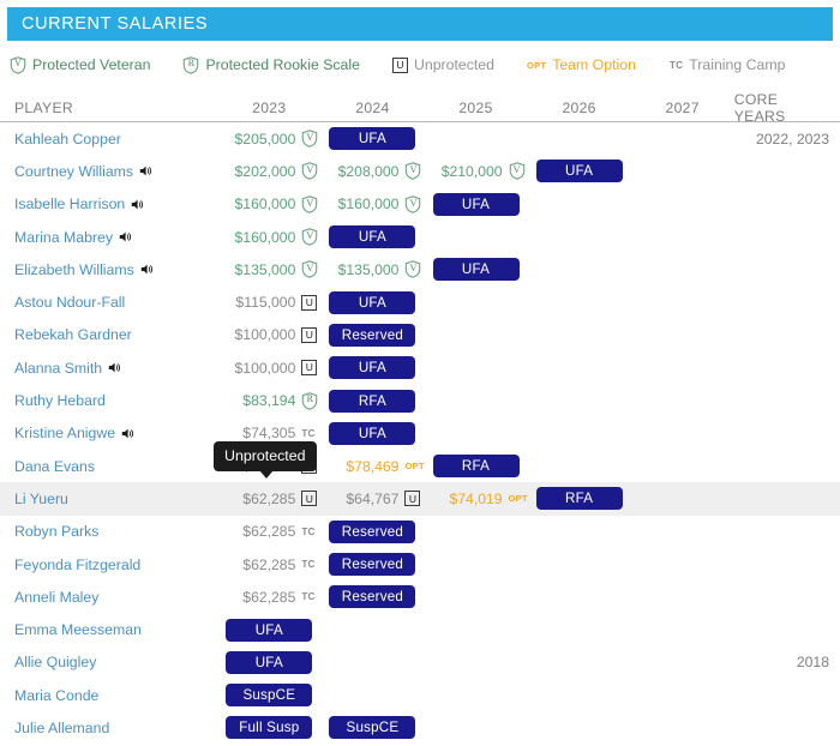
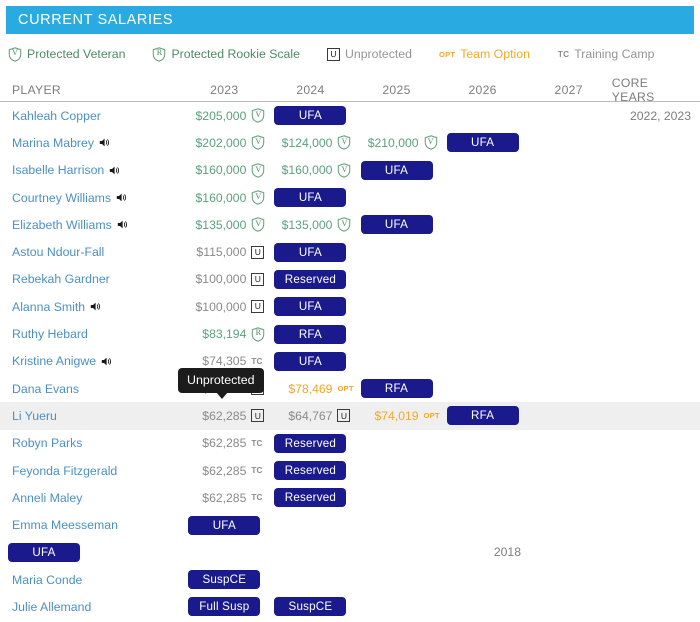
  CURRENT SALARIES
  V
  Protected Veteran
  R
  Protected Rookie Scale
  U
  Unprotected
  OPT
  Team Option
  TC
  Training Camp
  PLAYER
  2023
  2024
  2025
  2026
  2027
  CORE YEARS
  Kahleah Copper
  $205,000
  V
  UFA
  2022, 2023
- Courtney Williams
+ Marina Mabrey
  $202,000
  V
- $208,000
+ $124,000
  V
  $210,000
  V
  UFA
  Isabelle Harrison
  $160,000
  V
  $160,000
  V
  UFA
- Marina Mabrey
+ Courtney Williams
  $160,000
  V
  UFA
  Elizabeth Williams
  $135,000
  V
  $135,000
  V
  UFA
  Astou Ndour-Fall
  $115,000
  U
  UFA
  Rebekah Gardner
  $100,000
  U
  Reserved
  Alanna Smith
  $100,000
  U
  UFA
  Ruthy Hebard
  $83,194
  R
  RFA
  Kristine Anigwe
  $74,305
  TC
  UFA
  Dana Evans
  $78,469
  OPT
  RFA
  Li Yueru
  $62,285
  U
  $64,767
  U
  $74,019
  OPT
  RFA
  Robyn Parks
  $62,285
  TC
  Reserved
  Feyonda Fitzgerald
  $62,285
  TC
  Reserved
  Anneli Maley
  $62,285
  TC
  Reserved
  Emma Meesseman
  UFA
- Allie Quigley
  UFA
  2018
  Maria Conde
  SuspCE
  Julie Allemand
  Full Susp
  SuspCE
  Unprotected
